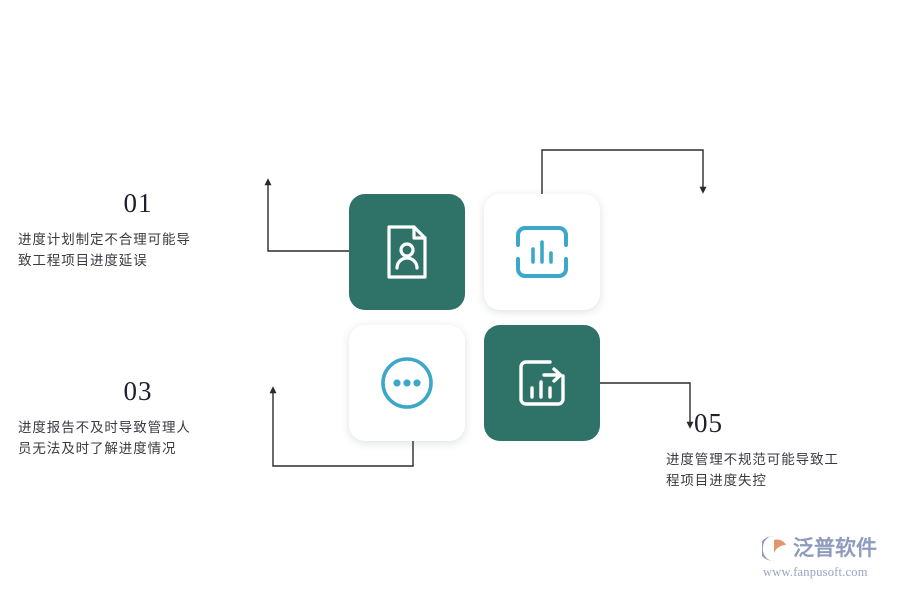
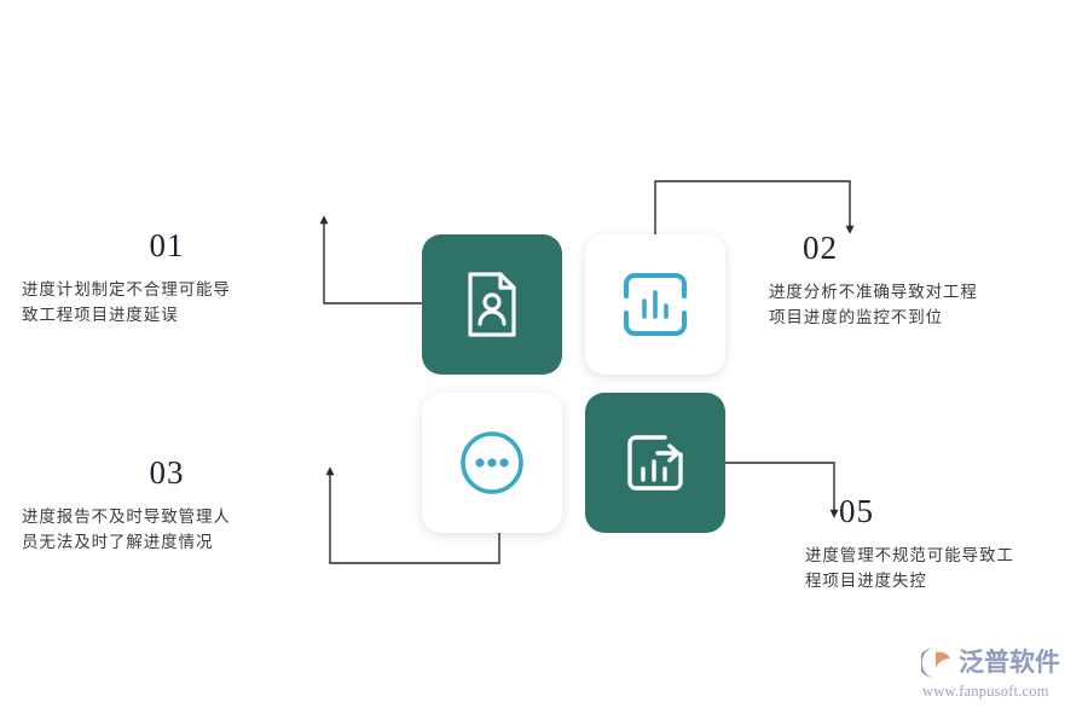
  01
  进度计划制定不合理可能导
  致工程项目进度延误
+ 02
+ 进度分析不准确导致对工程
+ 项目进度的监控不到位
  03
  进度报告不及时导致管理人
  员无法及时了解进度情况
  05
  进度管理不规范可能导致工
  程项目进度失控
  泛普软件
  www.fanpusoft.com
